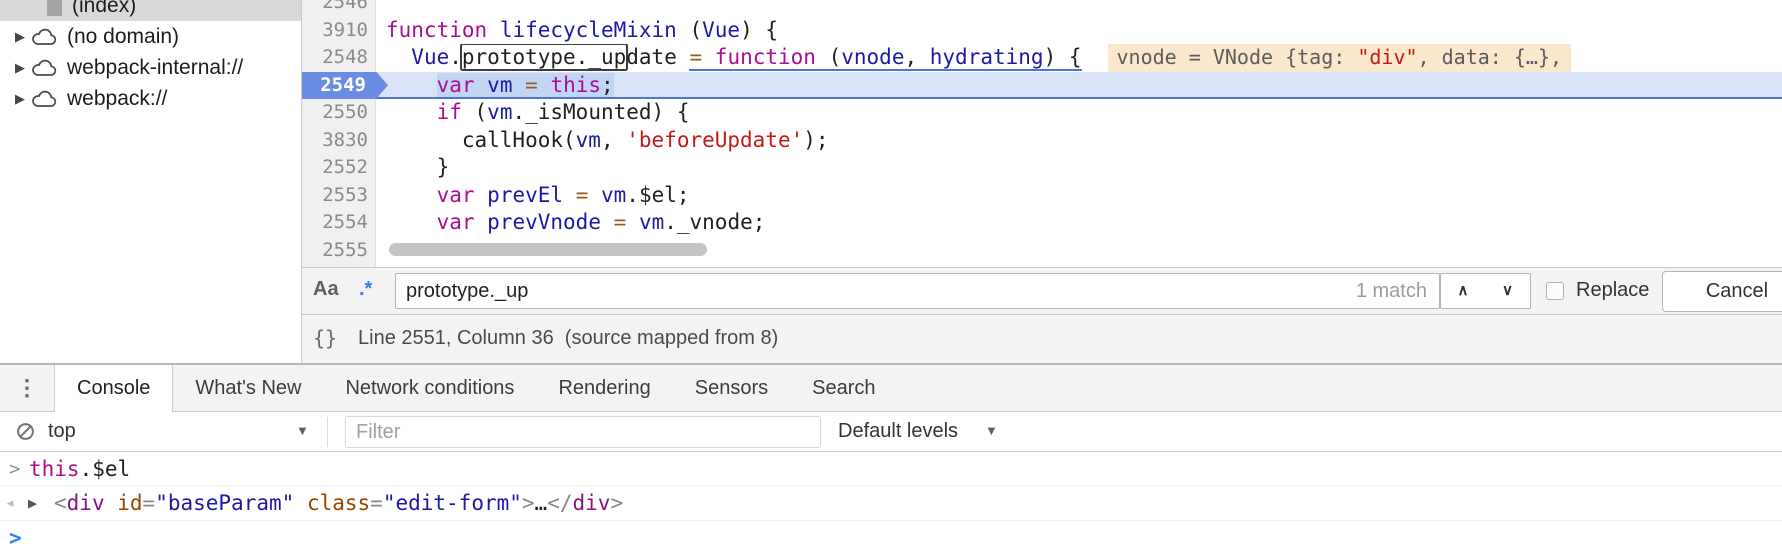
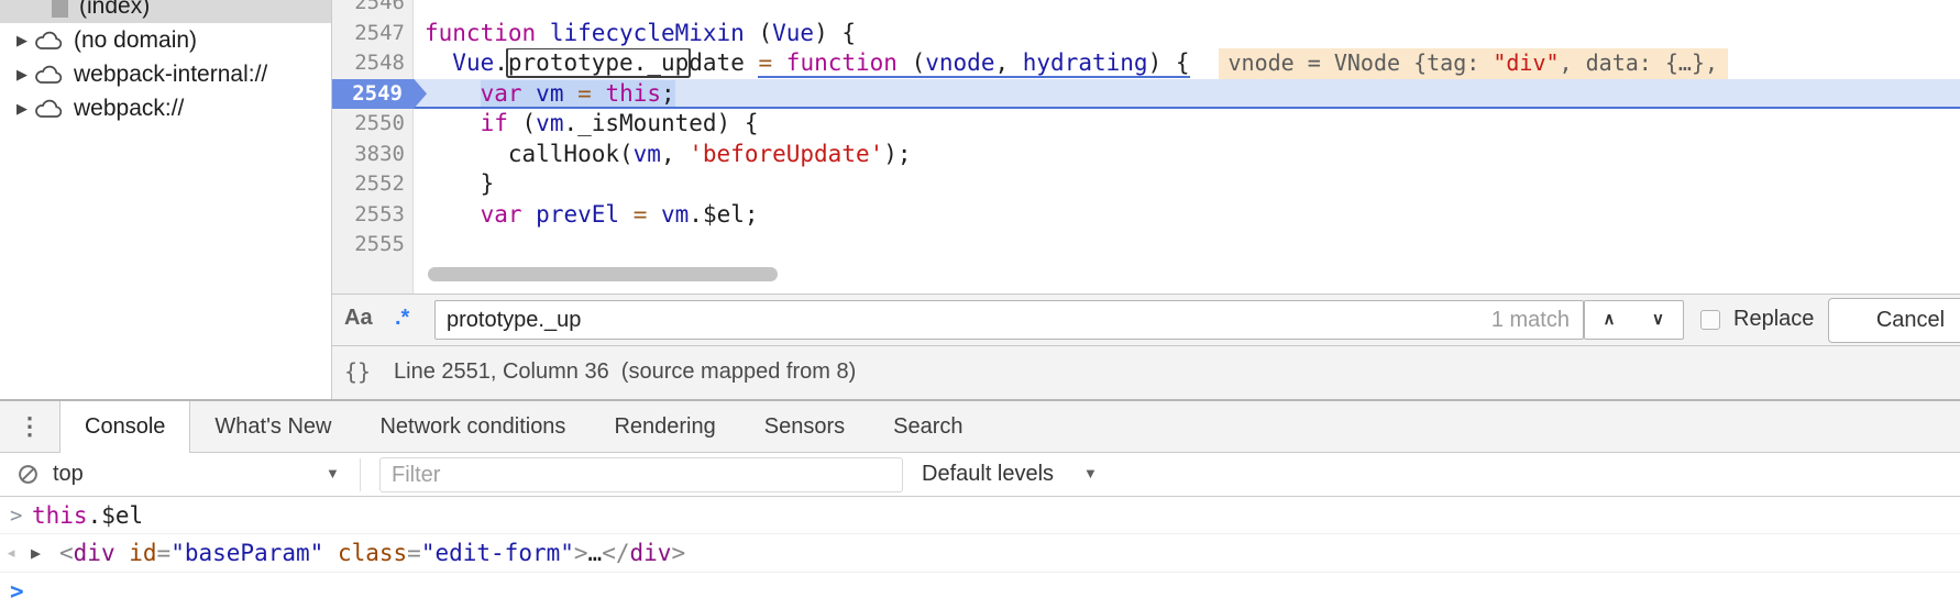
  (index)
  ▶
  (no domain)
  ▶
  webpack-internal://
  ▶
  webpack://
  2546
- 3910
+ 2547
  function lifecycleMixin (Vue) {
  2548
  Vue.prototype._update = function (vnode, hydrating) { vnode = VNode {tag: "div", data: {…},
  2549
  var vm = this;
  2550
  if (vm._isMounted) {
  3830
  callHook(vm, 'beforeUpdate');
  2552
  }
  2553
  var prevEl = vm.$el;
- 2554
- var prevVnode = vm._vnode;
  2555
  Aa
  .*
  prototype._up
  1 match
  ∧
  ∨
  Replace
  Cancel
  {}
  Line 2551, Column 36 (source mapped from 8)
  ⋮
  Console
  What's New
  Network conditions
  Rendering
  Sensors
  Search
  top
  ▼
  Filter
  Default levels
  ▼
  >
  this.$el
  ◂
  ▶
  <div id="baseParam" class="edit-form">…</div>
  >
